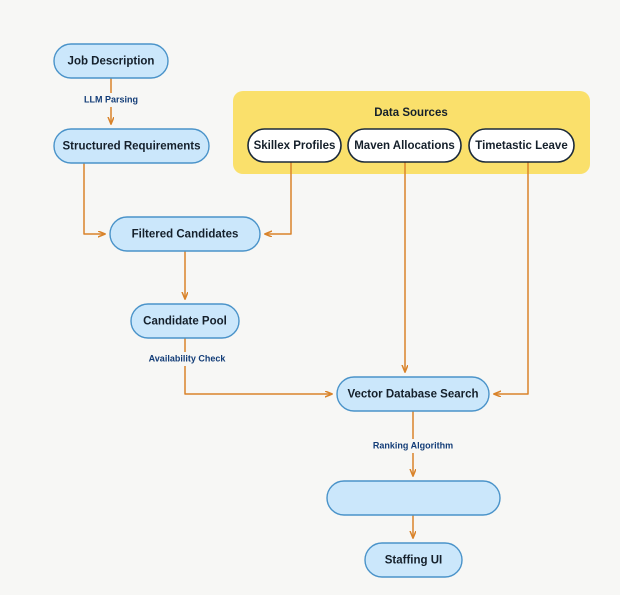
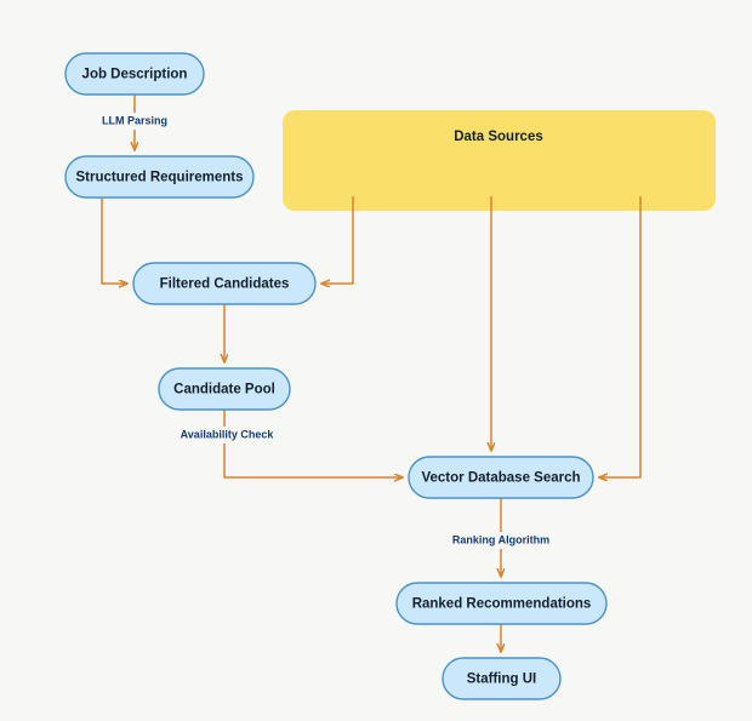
  Data Sources
- Skillex Profiles
- Maven Allocations
- Timetastic Leave
  Job Description
  Structured Requirements
  Filtered Candidates
  Candidate Pool
  Vector Database Search
+ Ranked Recommendations
  Staffing UI
  LLM Parsing
  Availability Check
  Ranking Algorithm
